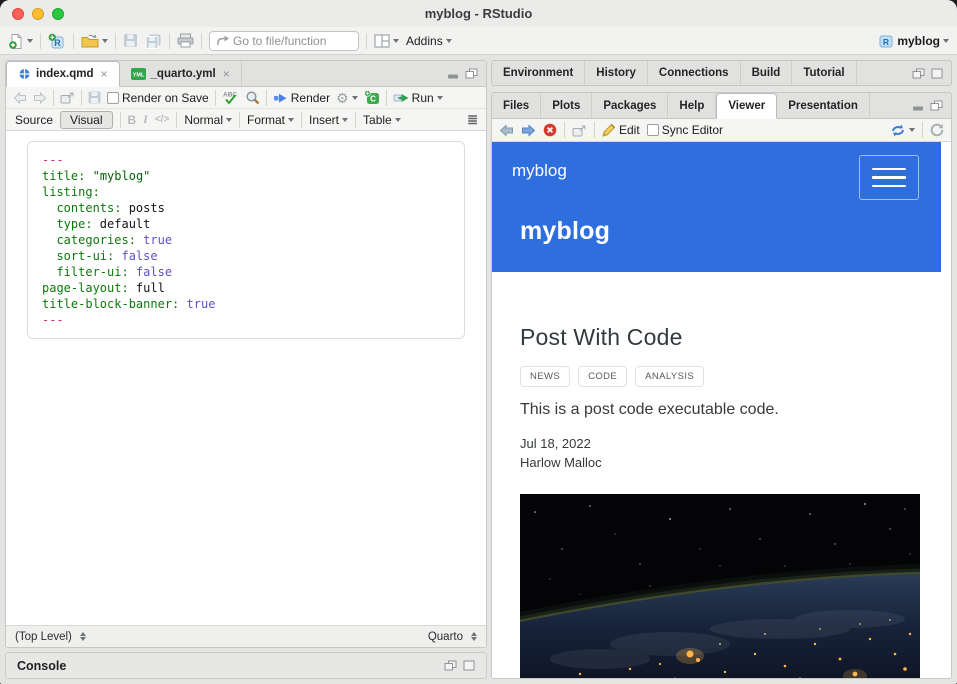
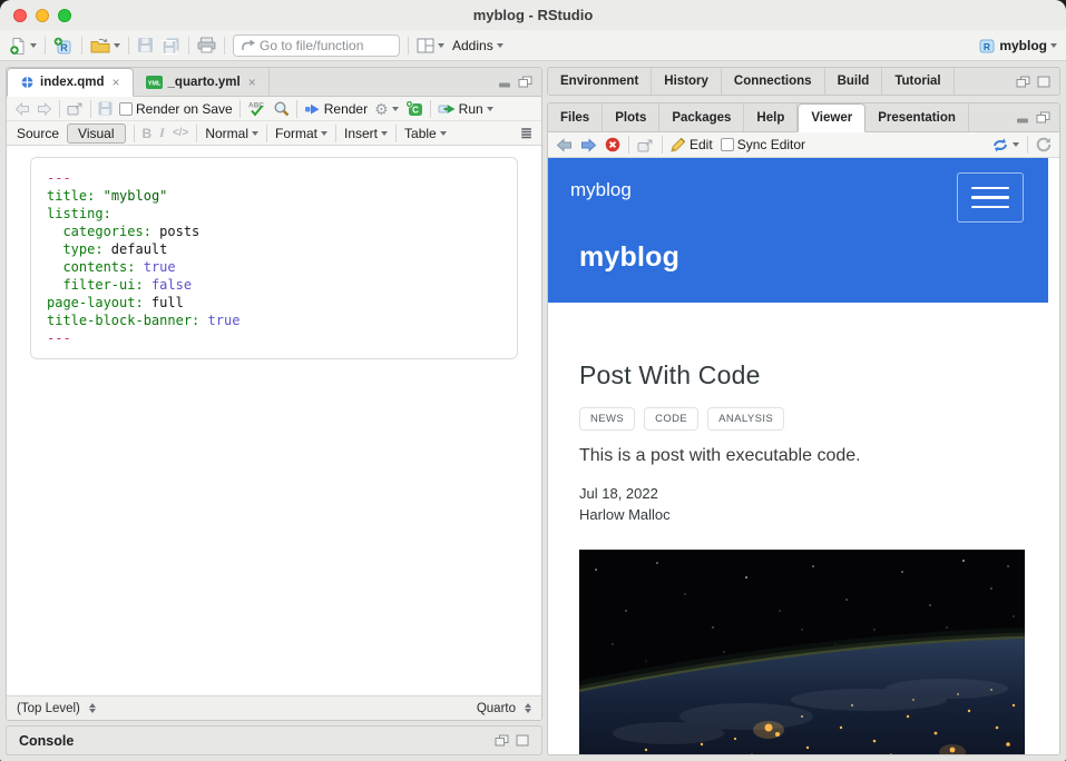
  myblog - RStudio
  R
  Go to file/function
  Addins
  R
  myblog
  index.qmd
  ×
  _quarto.yml
  ×
  Render on Save
  Render
  ⚙
  C
  Run
  Source
  Visual
  B
  I
  </>
  Normal
  Format
  Insert
  Table
  ≣
  ---
  title: "myblog"
  listing:
- contents: posts
+ categories: posts
  type: default
- categories: true
+ contents: true
- sort-ui: false
  filter-ui: false
  page-layout: full
  title-block-banner: true
  ---
  (Top Level)
  Quarto
  Console
  Environment
  History
  Connections
  Build
  Tutorial
  Files
  Plots
  Packages
  Help
  Viewer
  Presentation
  Edit
  Sync Editor
  myblog
  myblog
  Post With Code
  NEWS
  CODE
  ANALYSIS
- This is a post code executable code.
+ This is a post with executable code.
  Jul 18, 2022
  Harlow Malloc
